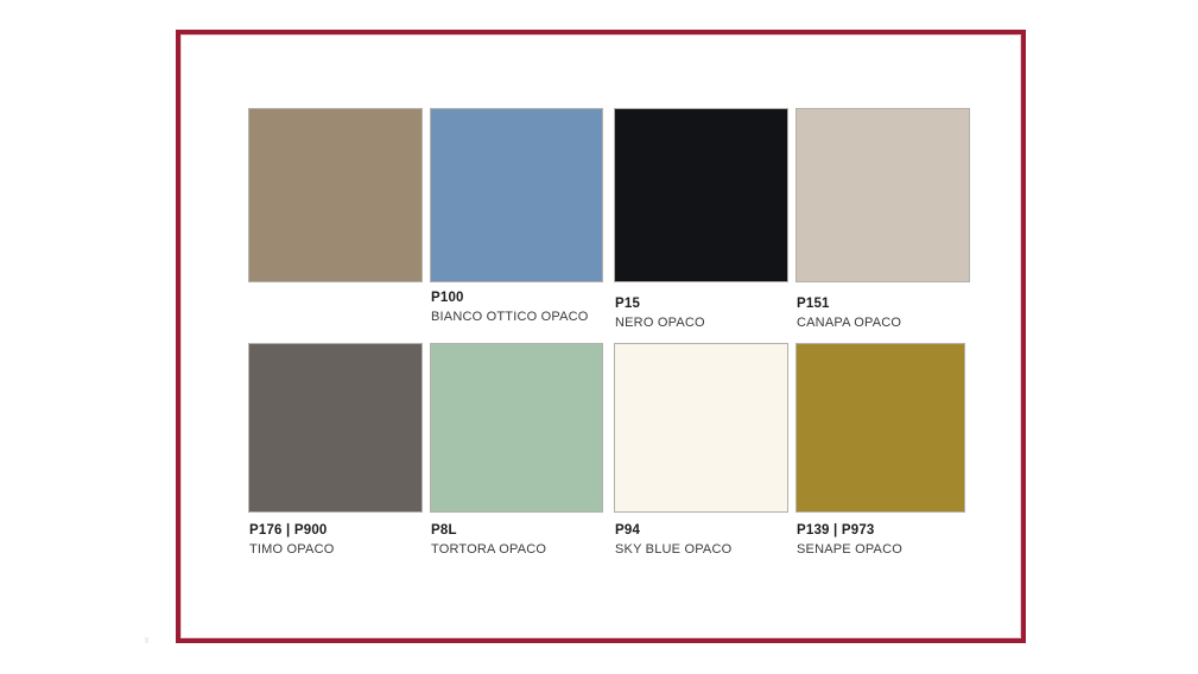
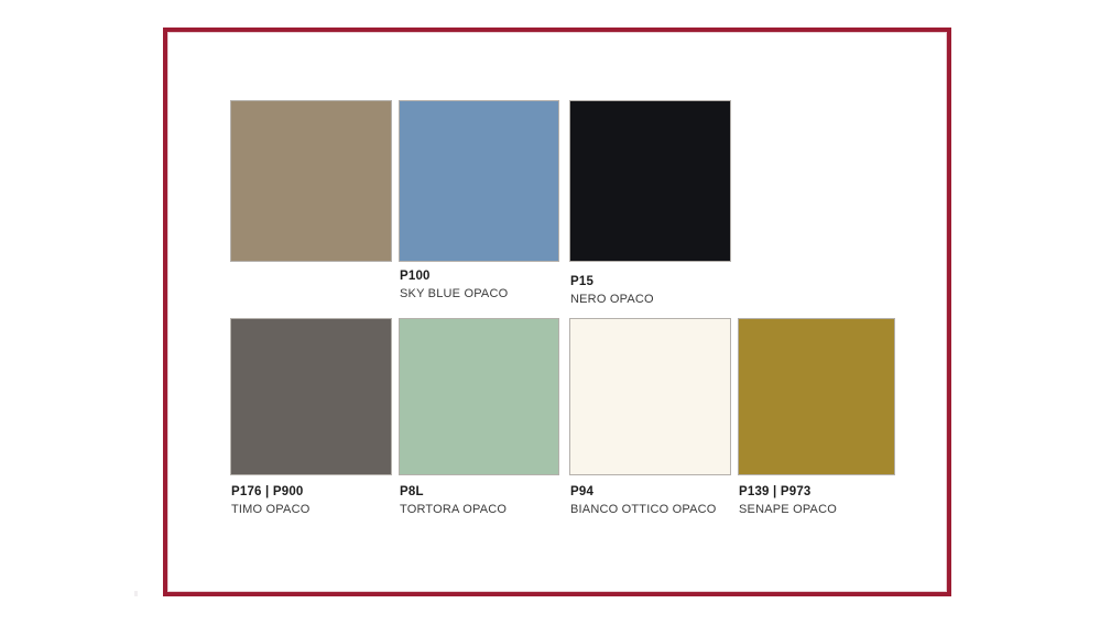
  P100
- BIANCO OTTICO OPACO
+ SKY BLUE OPACO
  P15
  NERO OPACO
- P151
- CANAPA OPACO
  P176 | P900
  TIMO OPACO
  P8L
  TORTORA OPACO
  P94
- SKY BLUE OPACO
+ BIANCO OTTICO OPACO
  P139 | P973
  SENAPE OPACO
